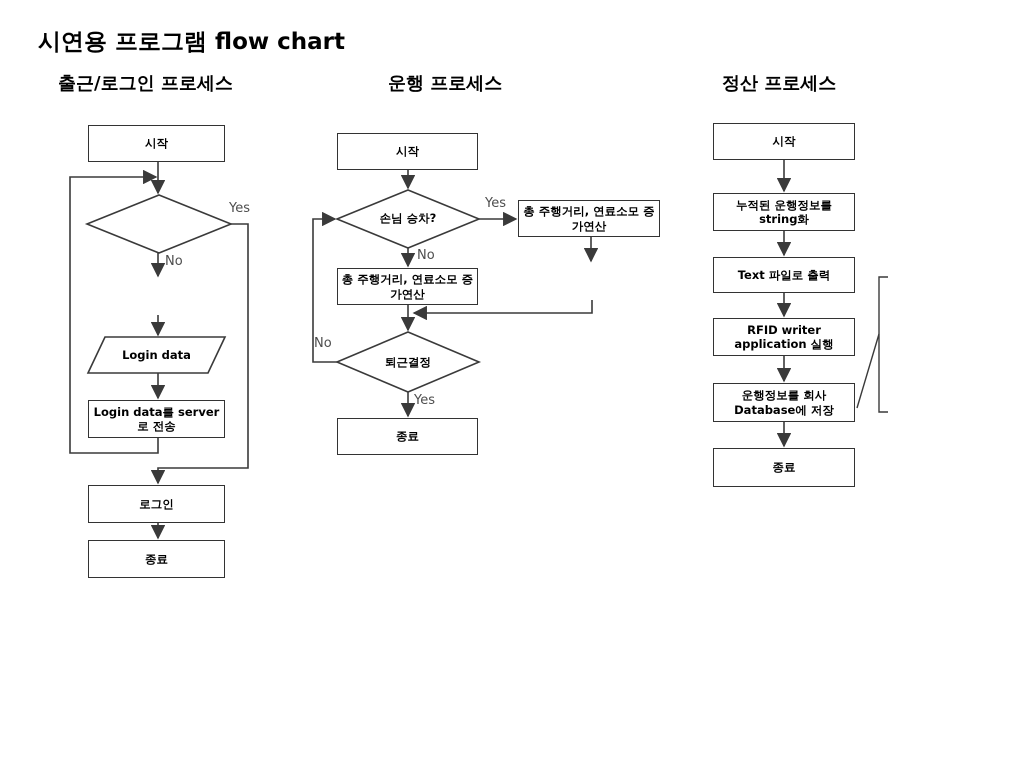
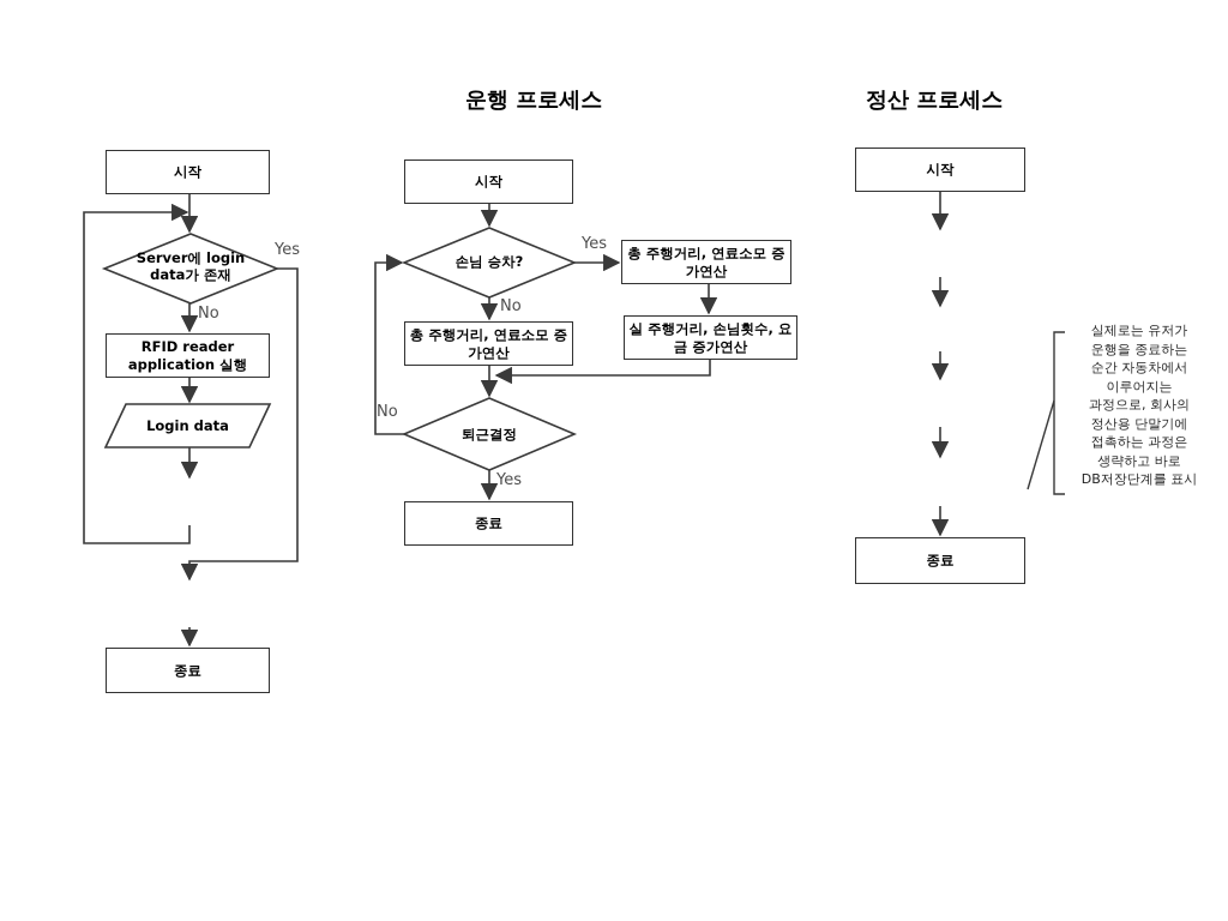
- 시연용 프로그램 flow chart
- 출근/로그인 프로세스
  운행 프로세스
  정산 프로세스
  시작
+ Server에 login data가 존재
+ RFID reader application 실행
  Login data
- Login data를 server로 전송
- 로그인
  종료
  Yes
  No
  시작
  손님 승차?
  총 주행거리, 연료소모 증가연산
  총 주행거리, 연료소모 증가연산
+ 실 주행거리, 손님횟수, 요금 증가연산
  퇴근결정
  종료
  Yes
  No
  No
  Yes
  시작
- 누적된 운행정보를 string화
- Text 파일로 출력
- RFID writer application 실행
- 운행정보를 회사 Database에 저장
  종료
+ 실제로는 유저가
+ 운행을 종료하는
+ 순간 자동차에서
+ 이루어지는
+ 과정으로, 회사의
+ 정산용 단말기에
+ 접촉하는 과정은
+ 생략하고 바로
+ DB저장단계를 표시
